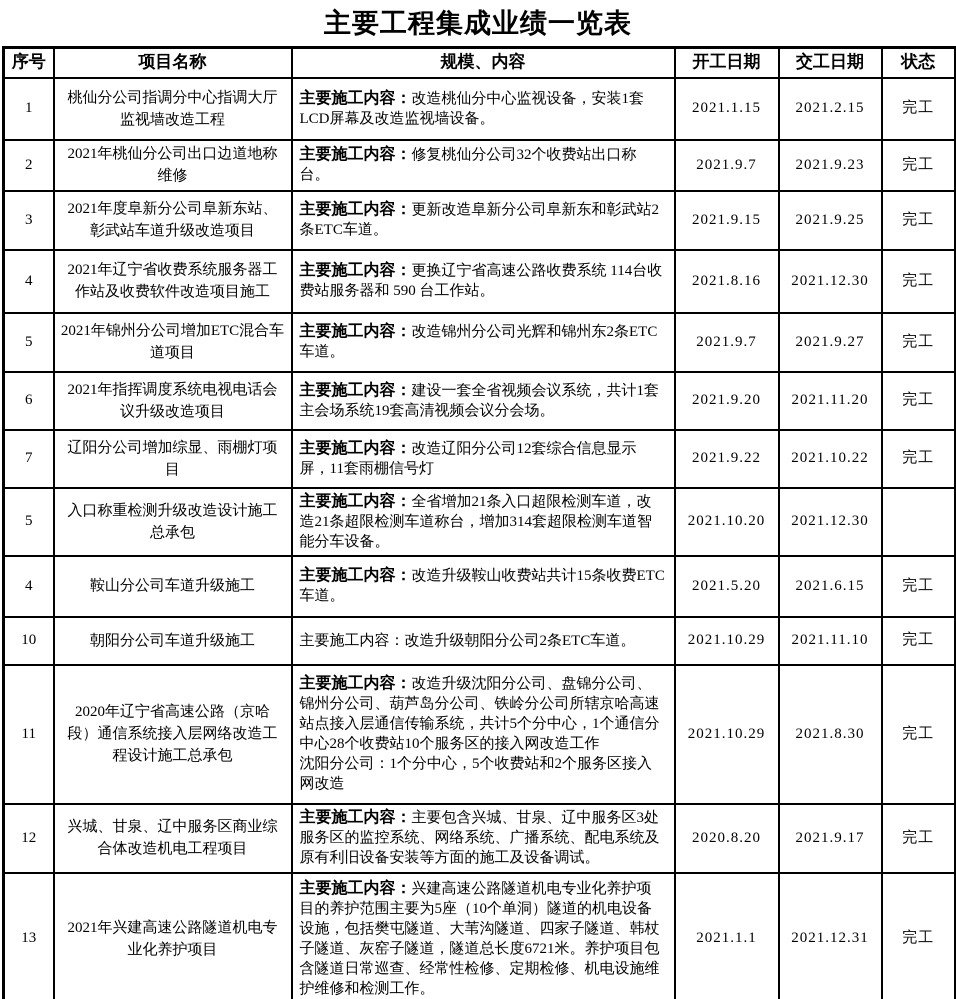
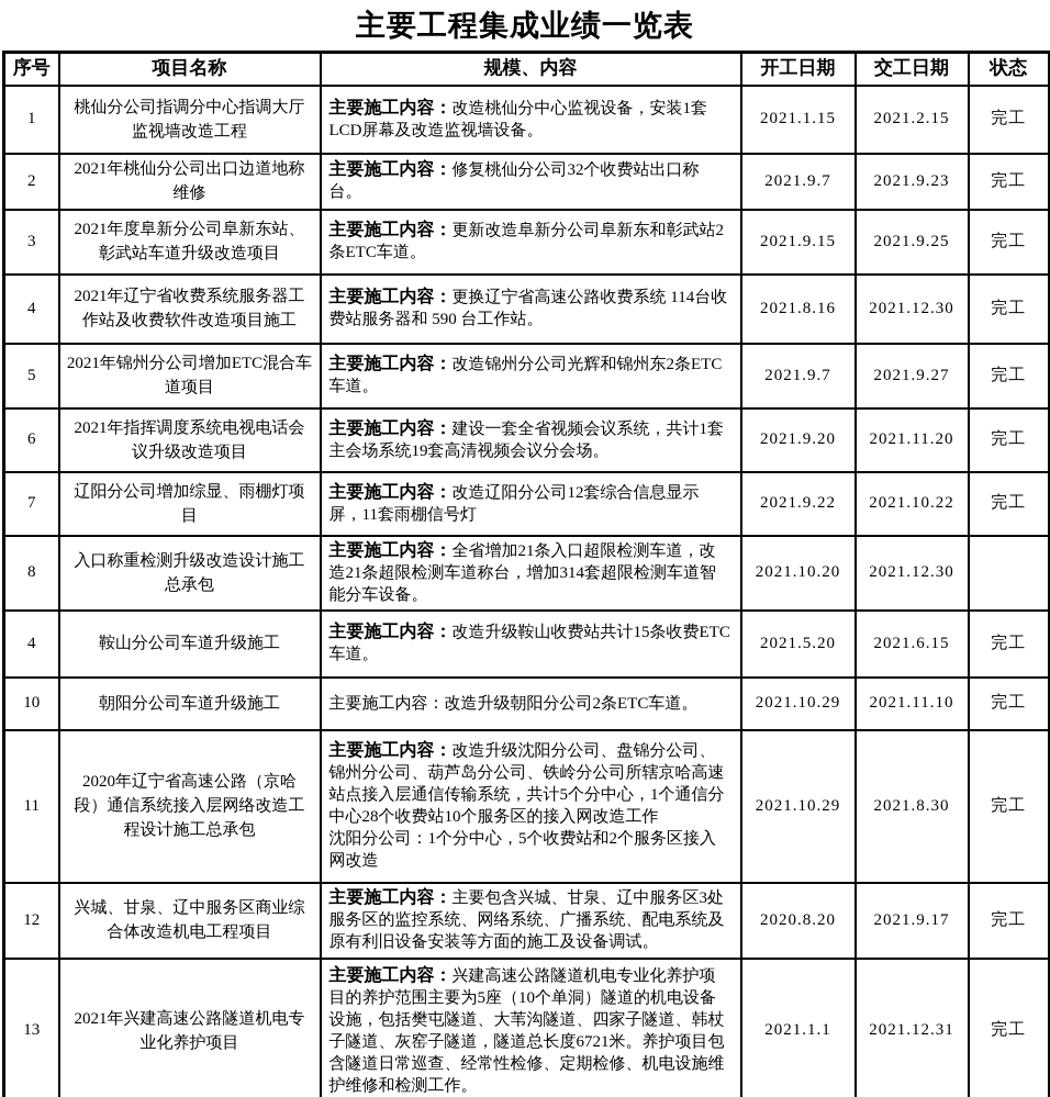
  主要工程集成业绩一览表
  序号	项目名称	规模、内容	开工日期	交工日期	状态
  1	桃仙分公司指调分中心指调大厅监视墙改造工程	主要施工内容：改造桃仙分中心监视设备，安装1套LCD屏幕及改造监视墙设备。	2021.1.15	2021.2.15	完工
  2	2021年桃仙分公司出口边道地称维修	主要施工内容：修复桃仙分公司32个收费站出口称台。	2021.9.7	2021.9.23	完工
  3	2021年度阜新分公司阜新东站、彰武站车道升级改造项目	主要施工内容：更新改造阜新分公司阜新东和彰武站2条ETC车道。	2021.9.15	2021.9.25	完工
  4	2021年辽宁省收费系统服务器工作站及收费软件改造项目施工	主要施工内容：更换辽宁省高速公路收费系统 114台收费站服务器和 590 台工作站。	2021.8.16	2021.12.30	完工
  5	2021年锦州分公司增加ETC混合车道项目	主要施工内容：改造锦州分公司光辉和锦州东2条ETC车道。	2021.9.7	2021.9.27	完工
  6	2021年指挥调度系统电视电话会议升级改造项目	主要施工内容：建设一套全省视频会议系统，共计1套主会场系统19套高清视频会议分会场。	2021.9.20	2021.11.20	完工
  7	辽阳分公司增加综显、雨棚灯项目	主要施工内容：改造辽阳分公司12套综合信息显示屏，11套雨棚信号灯	2021.9.22	2021.10.22	完工
- 5	入口称重检测升级改造设计施工总承包	主要施工内容：全省增加21条入口超限检测车道，改造21条超限检测车道称台，增加314套超限检测车道智能分车设备。	2021.10.20	2021.12.30
+ 8	入口称重检测升级改造设计施工总承包	主要施工内容：全省增加21条入口超限检测车道，改造21条超限检测车道称台，增加314套超限检测车道智能分车设备。	2021.10.20	2021.12.30
  4	鞍山分公司车道升级施工	主要施工内容：改造升级鞍山收费站共计15条收费ETC车道。	2021.5.20	2021.6.15	完工
  10	朝阳分公司车道升级施工	主要施工内容：改造升级朝阳分公司2条ETC车道。	2021.10.29	2021.11.10	完工
  11	2020年辽宁省高速公路（京哈段）通信系统接入层网络改造工程设计施工总承包	主要施工内容：改造升级沈阳分公司、盘锦分公司、锦州分公司、葫芦岛分公司、铁岭分公司所辖京哈高速站点接入层通信传输系统，共计5个分中心，1个通信分中心28个收费站10个服务区的接入网改造工作 沈阳分公司：1个分中心，5个收费站和2个服务区接入网改造	2021.10.29	2021.8.30	完工
  12	兴城、甘泉、辽中服务区商业综合体改造机电工程项目	主要施工内容：主要包含兴城、甘泉、辽中服务区3处服务区的监控系统、网络系统、广播系统、配电系统及原有利旧设备安装等方面的施工及设备调试。	2020.8.20	2021.9.17	完工
  13	2021年兴建高速公路隧道机电专业化养护项目	主要施工内容：兴建高速公路隧道机电专业化养护项目的养护范围主要为5座（10个单洞）隧道的机电设备设施，包括樊屯隧道、大苇沟隧道、四家子隧道、韩杖子隧道、灰窑子隧道，隧道总长度6721米。养护项目包含隧道日常巡查、经常性检修、定期检修、机电设施维护维修和检测工作。	2021.1.1	2021.12.31	完工
